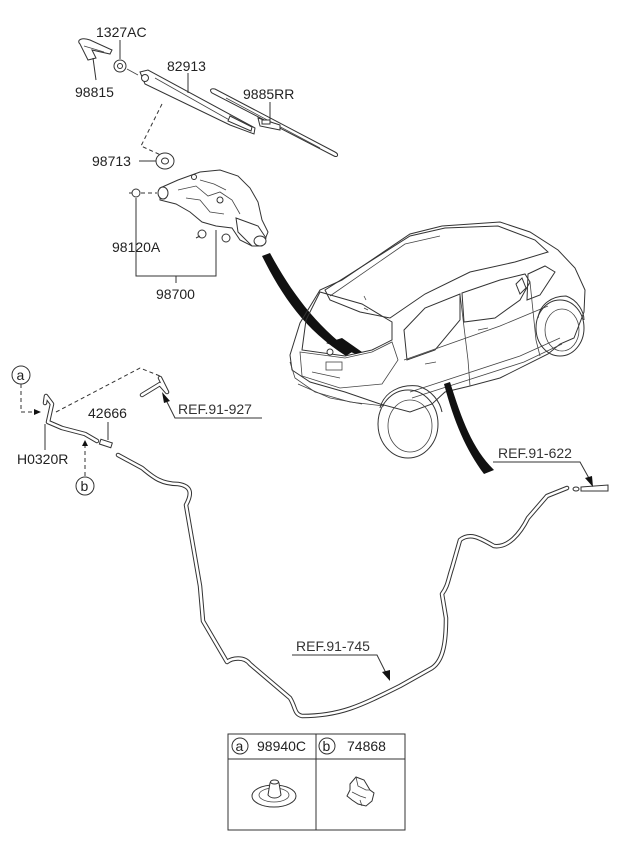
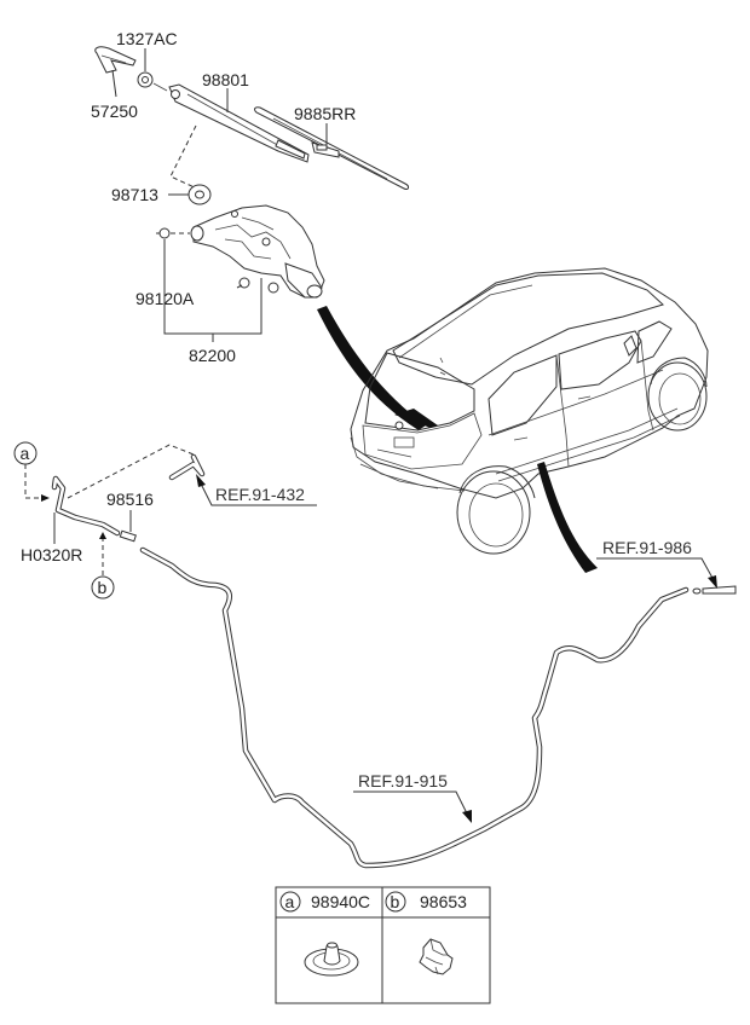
- 98815
+ 57250
  1327AC
- 82913
+ 98801
  9885RR
  98713
  98120A
- 98700
+ 82200
  a
- REF.91-927
+ REF.91-432
  H0320R
  b
- 42666
+ 98516
- REF.91-745
+ REF.91-915
- REF.91-622
+ REF.91-986
  a
  98940C
  b
- 74868
+ 98653
